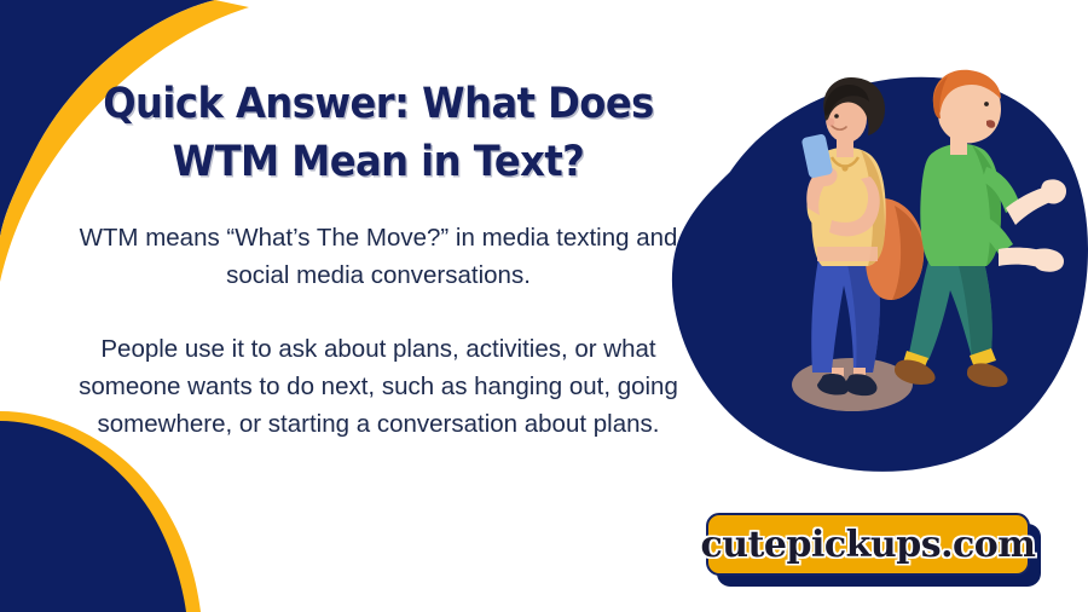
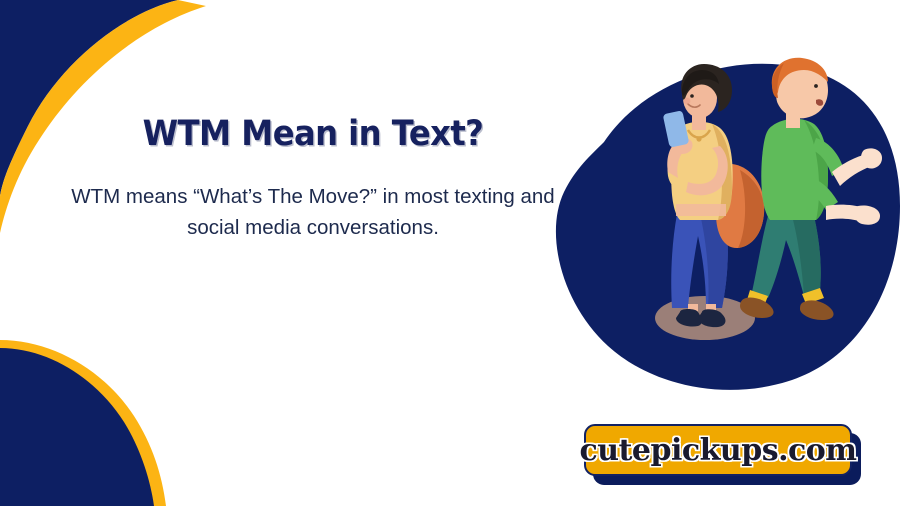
- Quick Answer: What Does
  WTM Mean in Text?
- WTM means “What’s The Move?” in media texting and social media conversations.
+ WTM means “What’s The Move?” in most texting and social media conversations.
- People use it to ask about plans, activities, or what someone wants to do next, such as hanging out, going somewhere, or starting a conversation about plans.
  cutepickups.com
